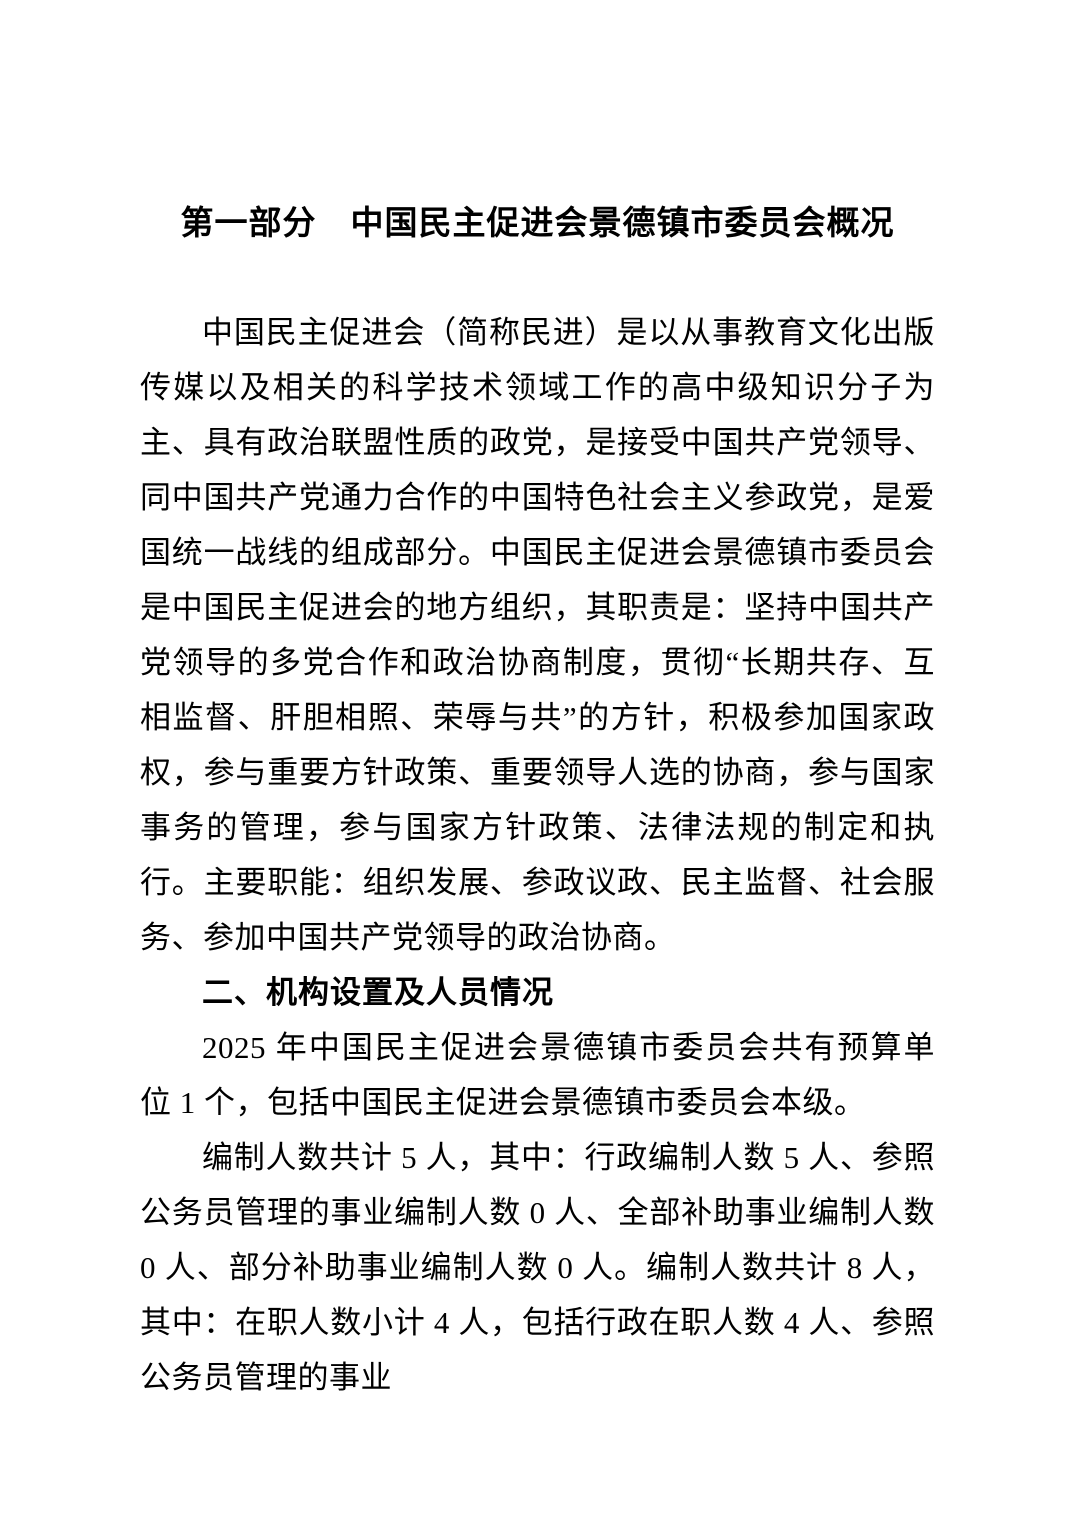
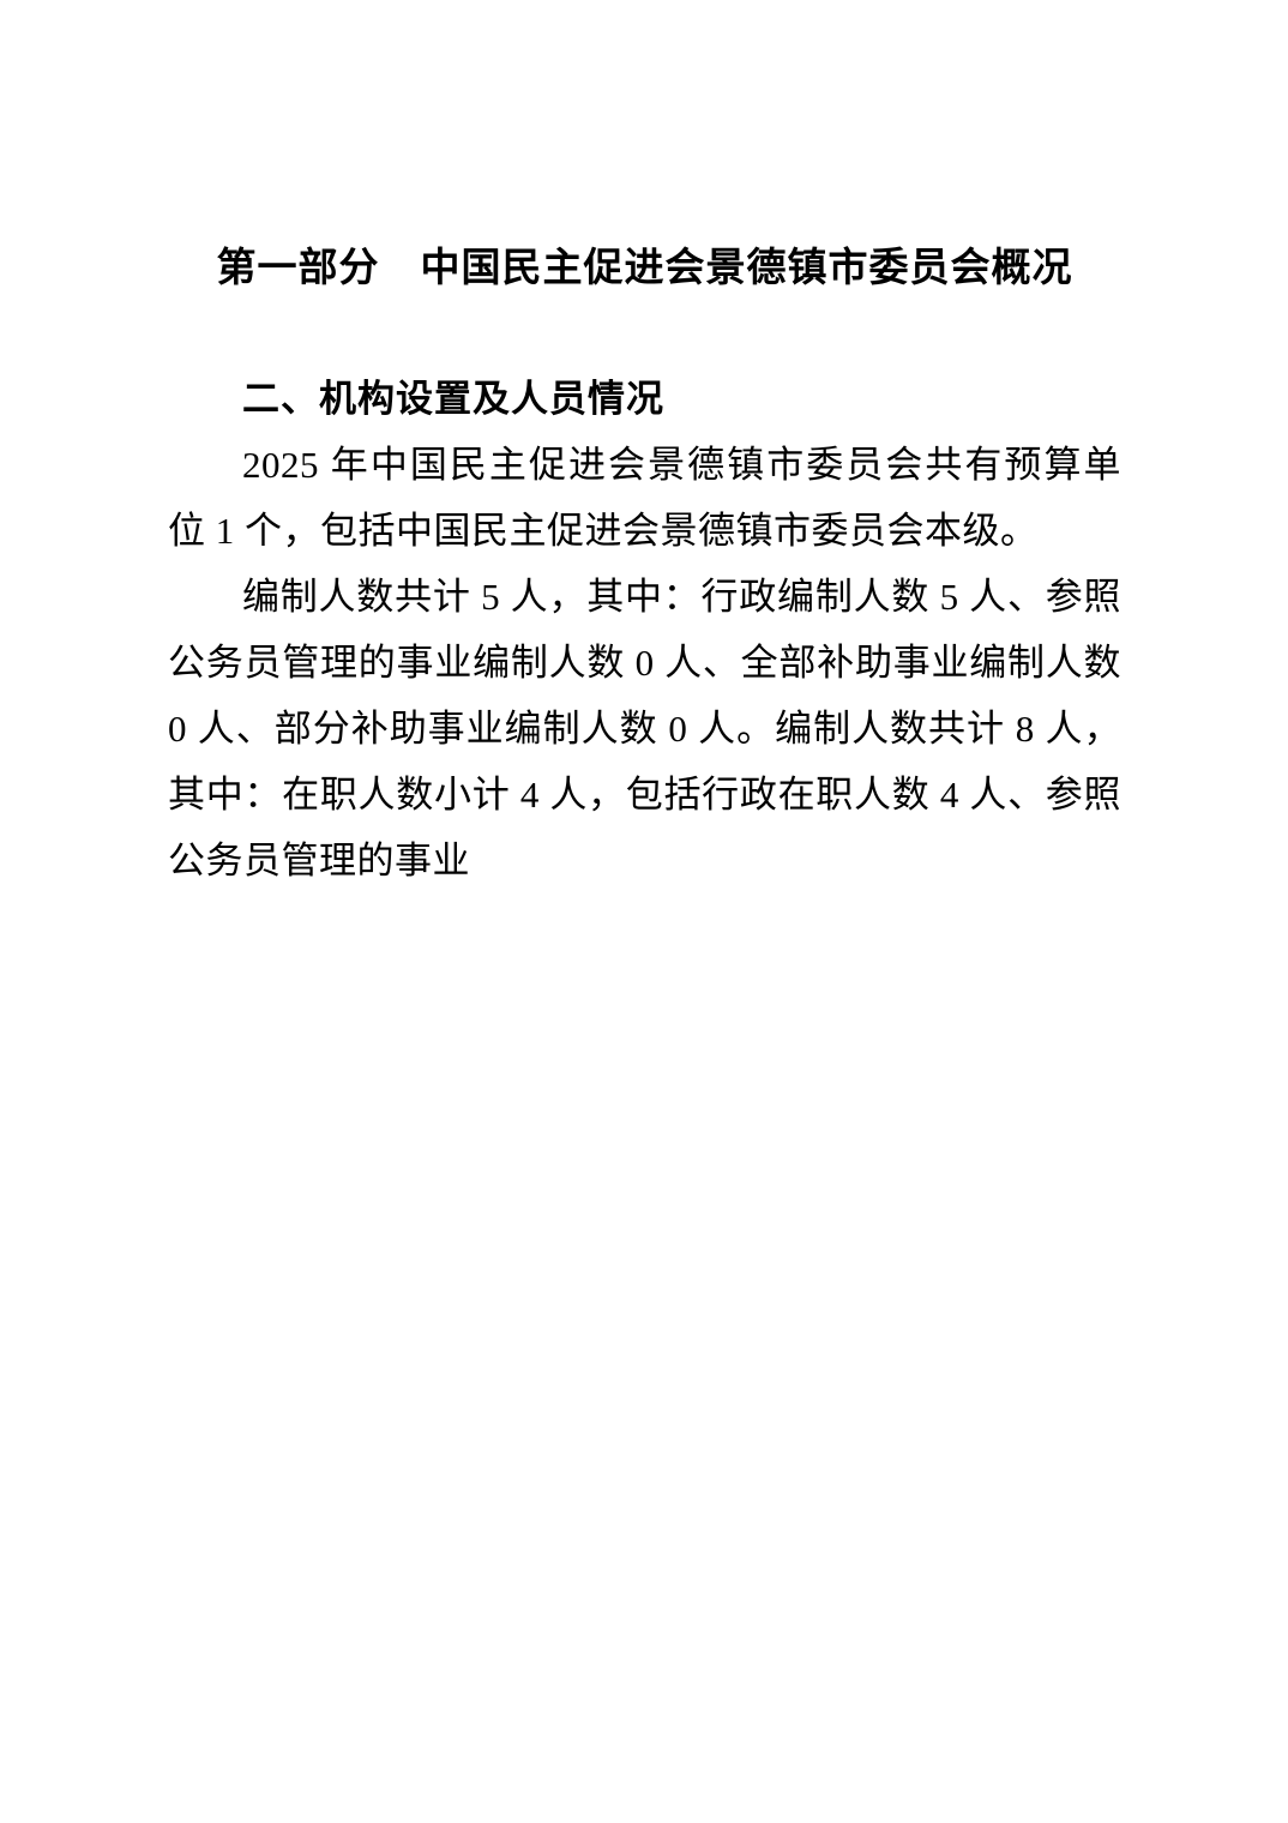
  第一部分 中国民主促进会景德镇市委员会概况
- 中国民主促进会（简称民进）是以从事教育文化出版传媒以及相关的科学技术领域工作的高中级知识分子为主、具有政治联盟性质的政党，是接受中国共产党领导、同中国共产党通力合作的中国特色社会主义参政党，是爱国统一战线的组成部分。中国民主促进会景德镇市委员会是中国民主促进会的地方组织，其职责是：坚持中国共产党领导的多党合作和政治协商制度，贯彻“长期共存、互相监督、肝胆相照、荣辱与共”的方针，积极参加国家政权，参与重要方针政策、重要领导人选的协商，参与国家事务的管理，参与国家方针政策、法律法规的制定和执行。主要职能：组织发展、参政议政、民主监督、社会服务、参加中国共产党领导的政治协商。
  二、机构设置及人员情况
  2025 年中国民主促进会景德镇市委员会共有预算单位 1 个，包括中国民主促进会景德镇市委员会本级。
  编制人数共计 5 人，其中：行政编制人数 5 人、参照公务员管理的事业编制人数 0 人、全部补助事业编制人数 0 人、部分补助事业编制人数 0 人。编制人数共计 8 人，其中：在职人数小计 4 人，包括行政在职人数 4 人、参照公务员管理的事业
